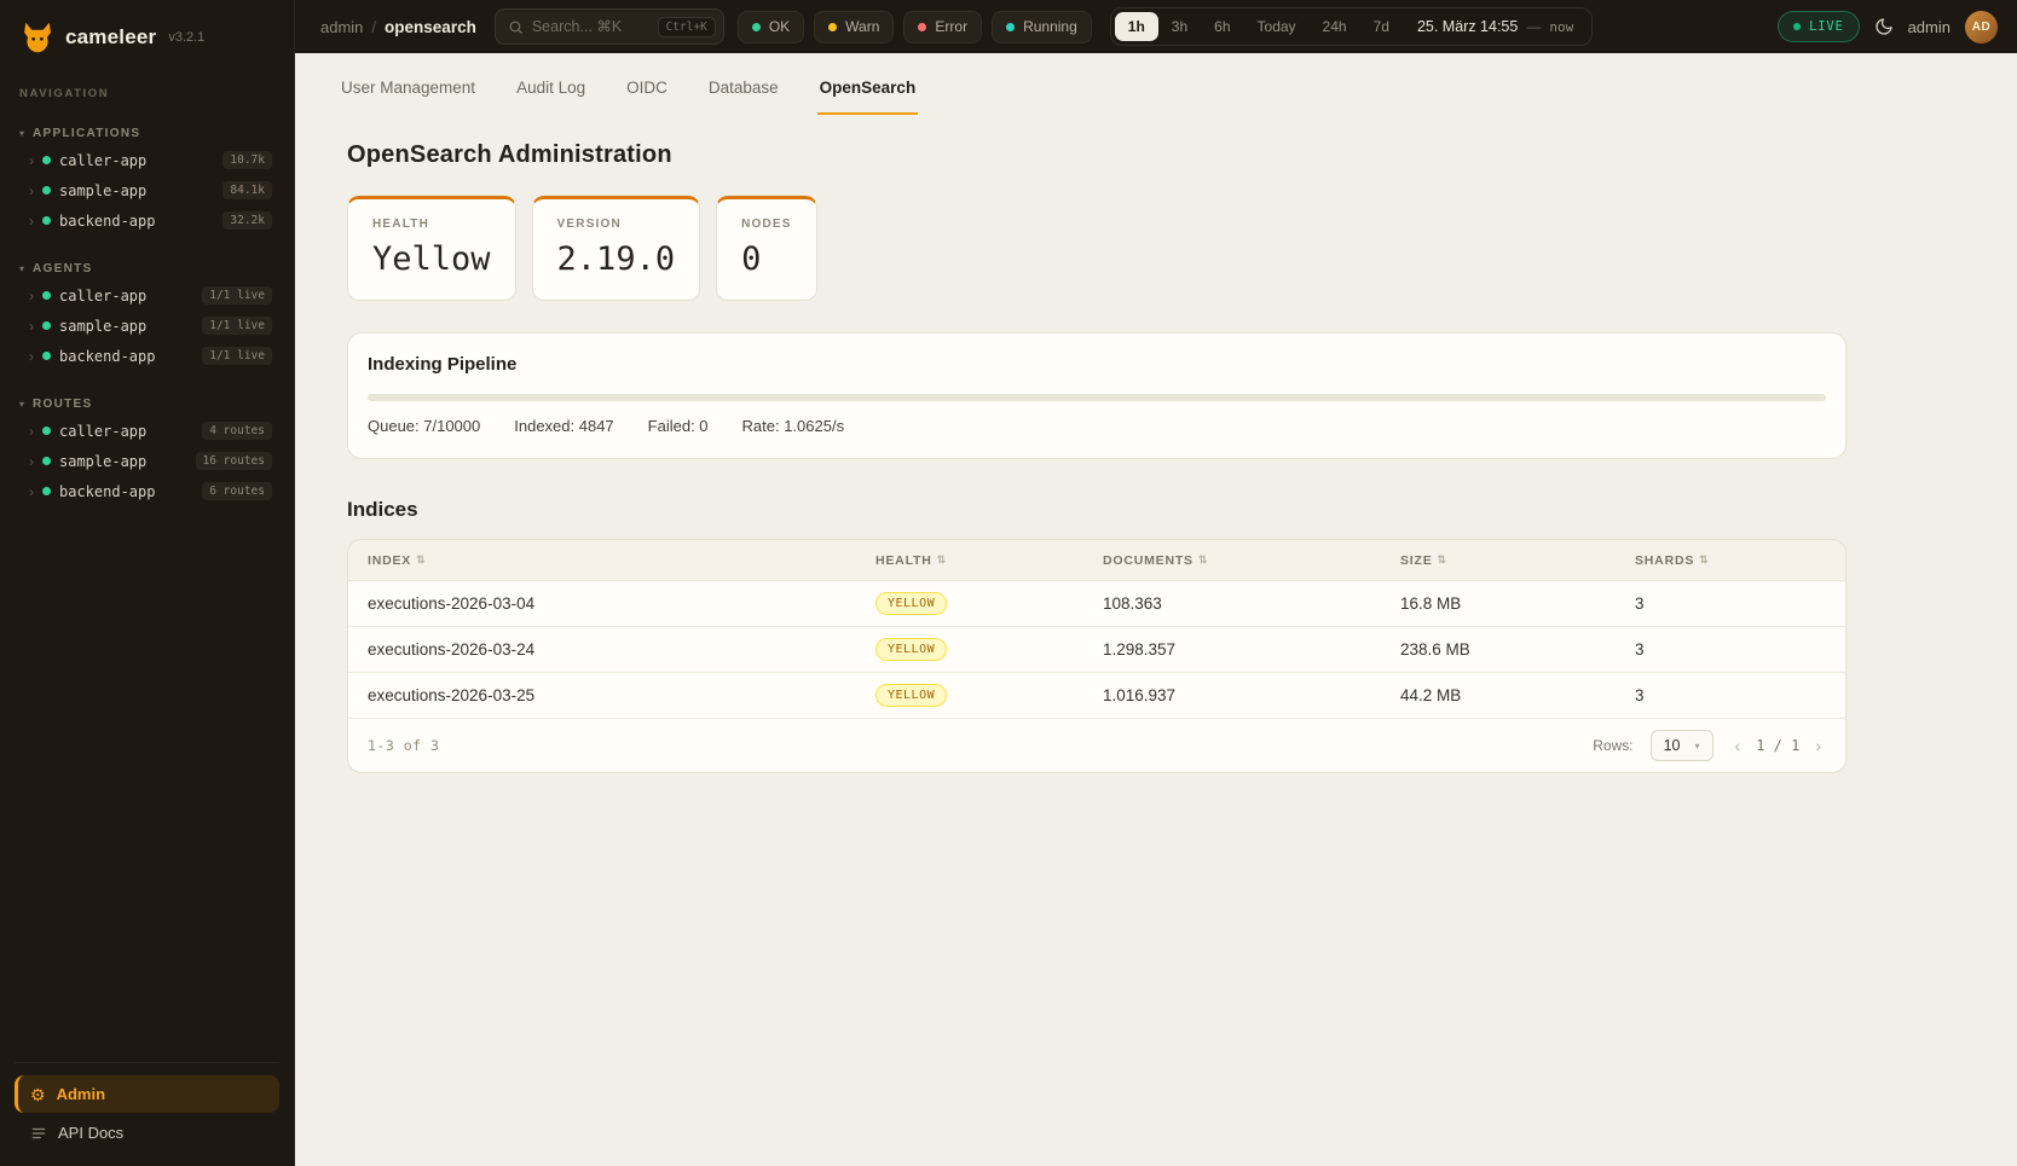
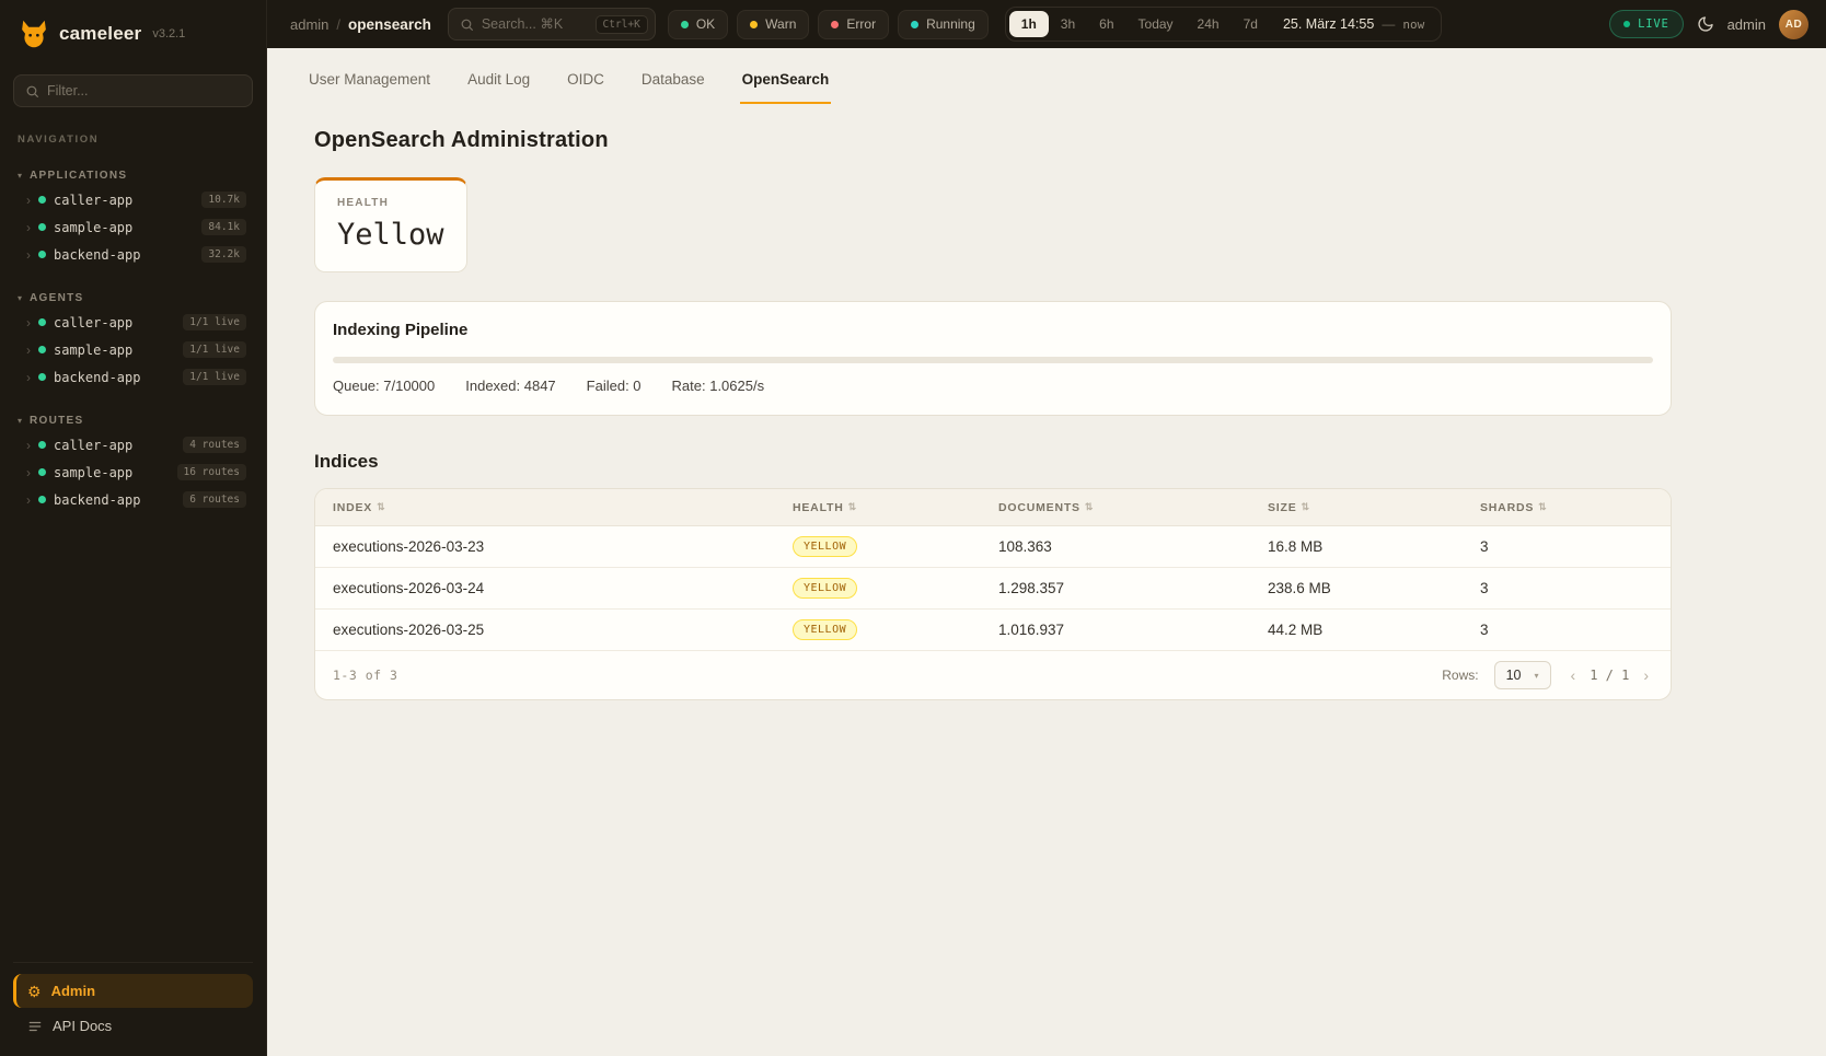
  cameleer
  v3.2.1
+ Filter...
  NAVIGATION
  ▾
  APPLICATIONS
  ›
  caller-app
  10.7k
  ›
  sample-app
  84.1k
  ›
  backend-app
  32.2k
  ▾
  AGENTS
  ›
  caller-app
  1/1 live
  ›
  sample-app
  1/1 live
  ›
  backend-app
  1/1 live
  ▾
  ROUTES
  ›
  caller-app
  4 routes
  ›
  sample-app
  16 routes
  ›
  backend-app
  6 routes
  ⚙
  Admin
  API Docs
  admin
  /
  opensearch
  Search... ⌘K
  Ctrl+K
  OK
  Warn
  Error
  Running
  1h
  3h
  6h
  Today
  24h
  7d
  25. März 14:55
  —
  now
  LIVE
  admin
  AD
  User Management
  Audit Log
  OIDC
  Database
  OpenSearch
  OpenSearch Administration
  HEALTH
  Yellow
- VERSION
- 2.19.0
- NODES
- 0
  Indexing Pipeline
  Queue: 7/10000
  Indexed: 4847
  Failed: 0
  Rate: 1.0625/s
  Indices
  INDEX
  ⇅
  HEALTH
  ⇅
  DOCUMENTS
  ⇅
  SIZE
  ⇅
  SHARDS
  ⇅
- executions-2026-03-04
+ executions-2026-03-23
  YELLOW
  108.363
  16.8 MB
  3
  executions-2026-03-24
  YELLOW
  1.298.357
  238.6 MB
  3
  executions-2026-03-25
  YELLOW
  1.016.937
  44.2 MB
  3
  1-3 of 3
  Rows:
  10
  ▾
  ‹
  1 / 1
  ›
